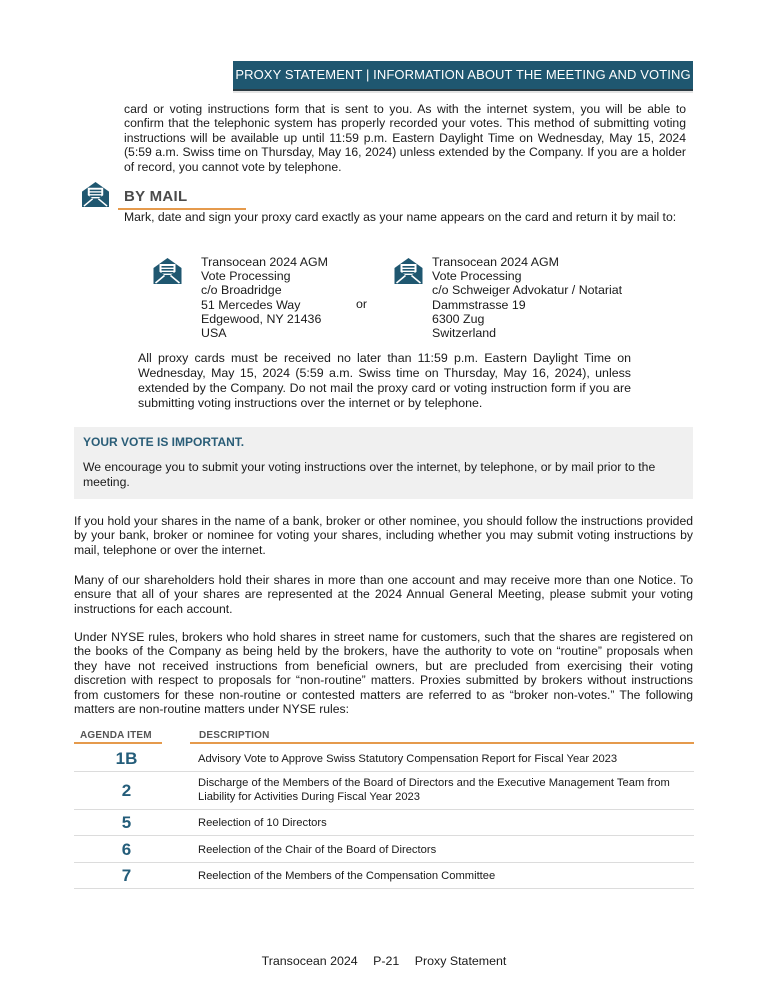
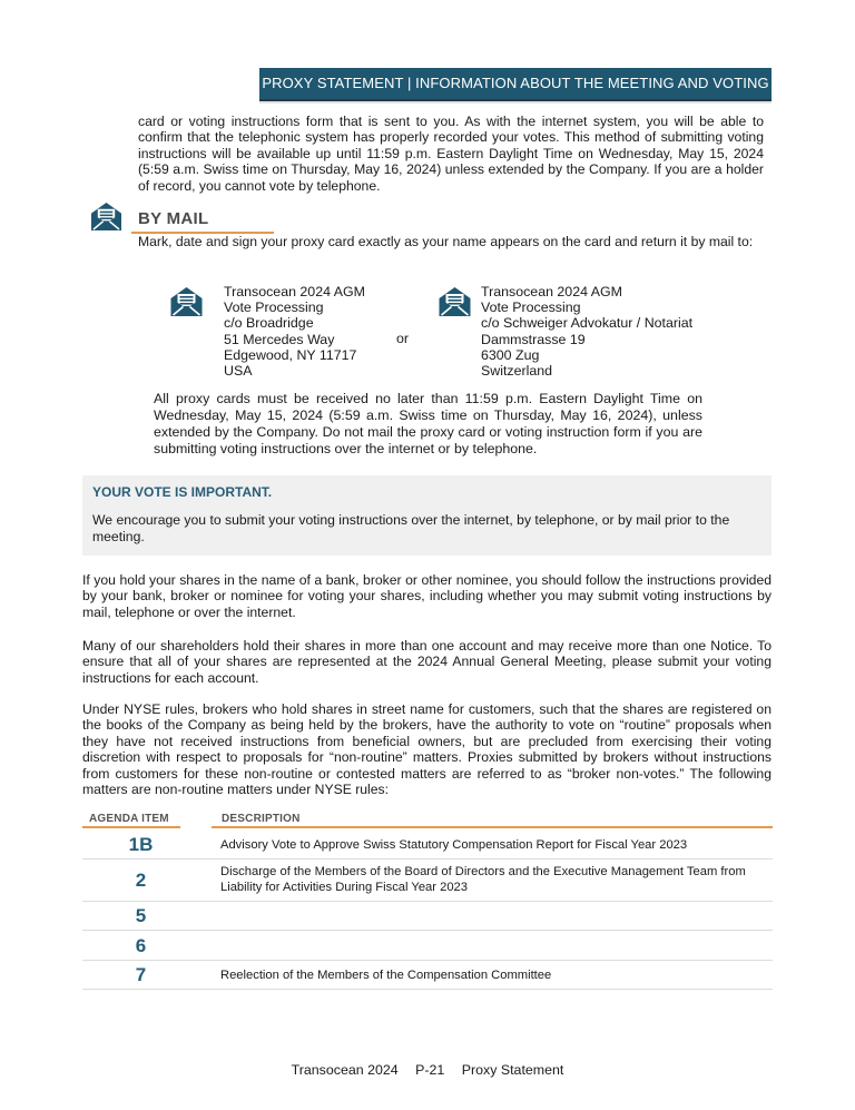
  PROXY STATEMENT | INFORMATION ABOUT THE MEETING AND VOTING
  card or voting instructions form that is sent to you. As with the internet system, you will be able to confirm that the telephonic system has properly recorded your votes. This method of submitting voting instructions will be available up until 11:59 p.m. Eastern Daylight Time on Wednesday, May 15, 2024 (5:59 a.m. Swiss time on Thursday, May 16, 2024) unless extended by the Company. If you are a holder of record, you cannot vote by telephone.
  BY MAIL
  Mark, date and sign your proxy card exactly as your name appears on the card and return it by mail to:
  Transocean 2024 AGM
  Vote Processing
  c/o Broadridge
  51 Mercedes Way
- Edgewood, NY 21436
+ Edgewood, NY 11717
  USA
  or
  Transocean 2024 AGM
  Vote Processing
  c/o Schweiger Advokatur / Notariat
  Dammstrasse 19
  6300 Zug
  Switzerland
  All proxy cards must be received no later than 11:59 p.m. Eastern Daylight Time on Wednesday, May 15, 2024 (5:59 a.m. Swiss time on Thursday, May 16, 2024), unless extended by the Company. Do not mail the proxy card or voting instruction form if you are submitting voting instructions over the internet or by telephone.
  YOUR VOTE IS IMPORTANT.
  We encourage you to submit your voting instructions over the internet, by telephone, or by mail prior to the meeting.
  If you hold your shares in the name of a bank, broker or other nominee, you should follow the instructions provided by your bank, broker or nominee for voting your shares, including whether you may submit voting instructions by mail, telephone or over the internet.
  Many of our shareholders hold their shares in more than one account and may receive more than one Notice. To ensure that all of your shares are represented at the 2024 Annual General Meeting, please submit your voting instructions for each account.
  Under NYSE rules, brokers who hold shares in street name for customers, such that the shares are registered on the books of the Company as being held by the brokers, have the authority to vote on “routine” proposals when they have not received instructions from beneficial owners, but are precluded from exercising their voting discretion with respect to proposals for “non-routine” matters. Proxies submitted by brokers without instructions from customers for these non-routine or contested matters are referred to as “broker non-votes.” The following matters are non-routine matters under NYSE rules:
  AGENDA ITEM
  DESCRIPTION
  1B
  Advisory Vote to Approve Swiss Statutory Compensation Report for Fiscal Year 2023
  2
  Discharge of the Members of the Board of Directors and the Executive Management Team from Liability for Activities During Fiscal Year 2023
  5
- Reelection of 10 Directors
  6
- Reelection of the Chair of the Board of Directors
  7
  Reelection of the Members of the Compensation Committee
  Transocean 2024 P-21 Proxy Statement
